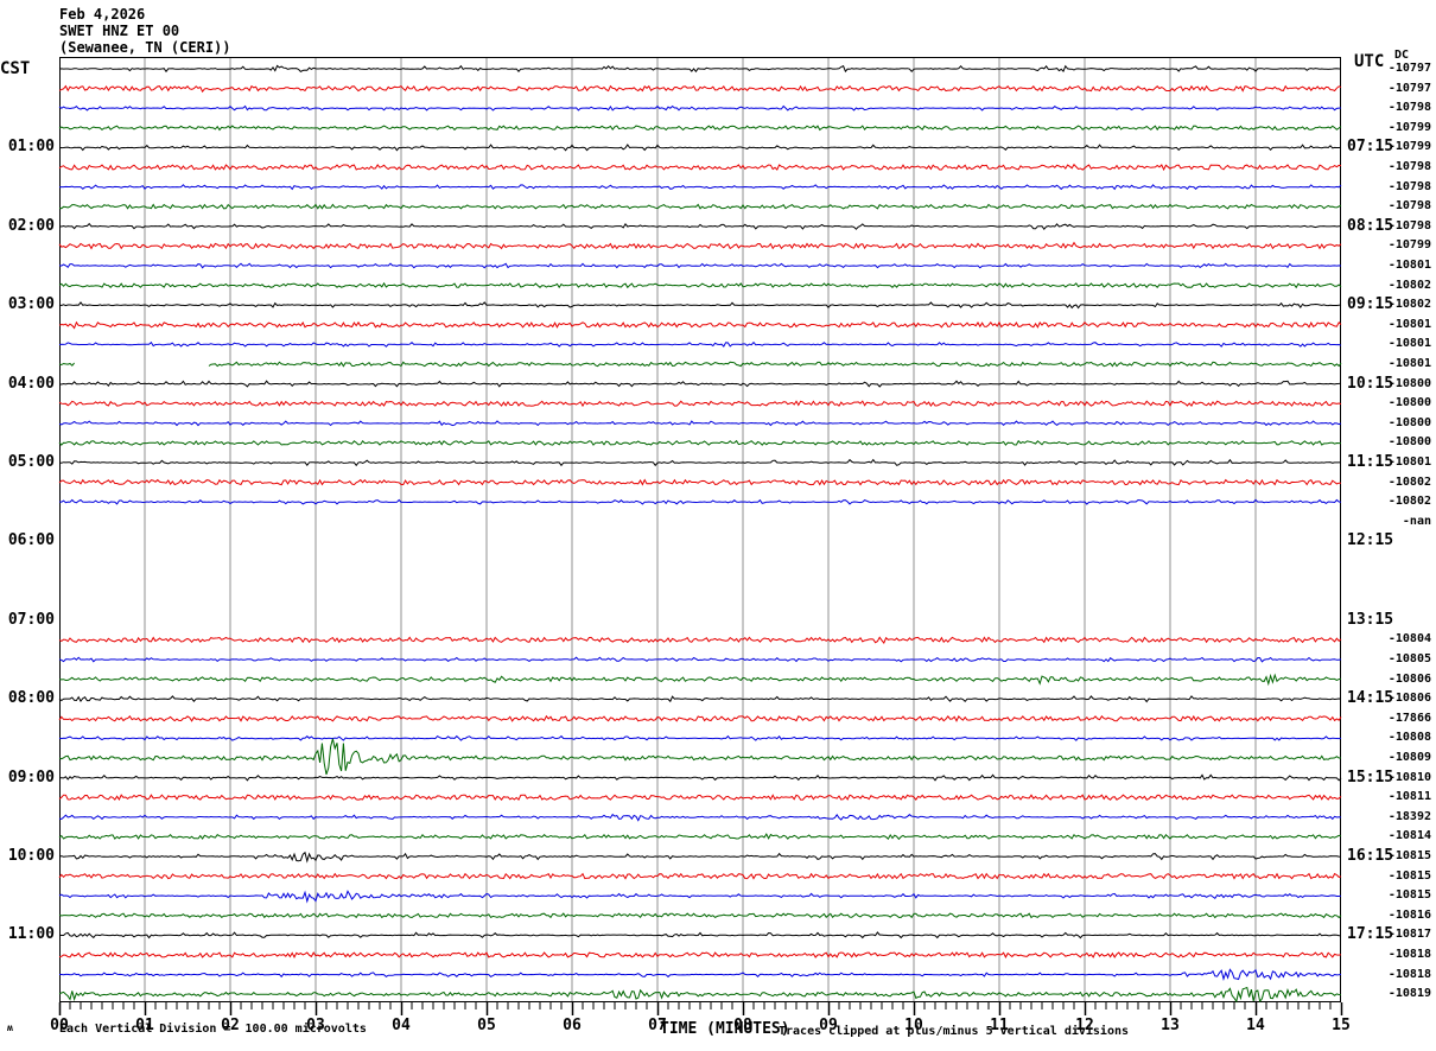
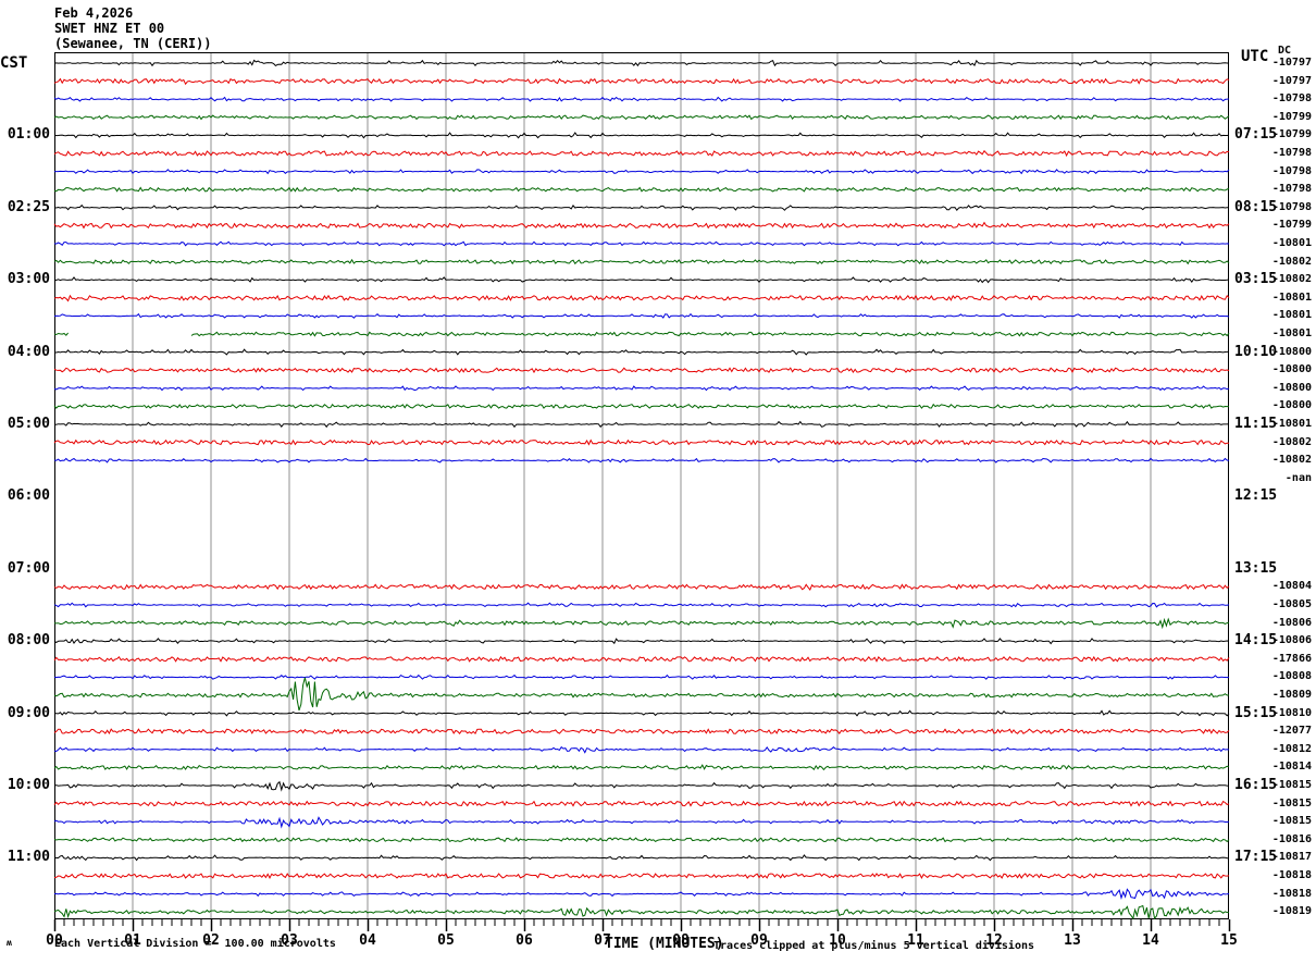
  Feb 4,2026
  SWET HNZ ET 00
  (Sewanee, TN (CERI))
  CST
  UTC
  DC
  01:00
- 02:00
+ 02:25
  03:00
  04:00
  05:00
  06:00
  07:00
  08:00
  09:00
  10:00
  11:00
  07:15
  08:15
- 09:15
+ 03:15
- 10:15
+ 10:10
  11:15
  12:15
  13:15
  14:15
  15:15
  16:15
  17:15
  -10797
  -10797
  -10798
  -10799
  -10799
  -10798
  -10798
  -10798
  -10798
  -10799
  -10801
  -10802
  -10802
  -10801
  -10801
  -10801
  -10800
  -10800
  -10800
  -10800
  -10801
  -10802
  -10802
  -nan
  -10804
  -10805
  -10806
  -10806
  -17866
  -10808
  -10809
  -10810
- -10811
+ -12077
- -18392
+ -10812
  -10814
  -10815
  -10815
  -10815
  -10816
  -10817
  -10818
  -10818
  -10819
  00
  01
  02
  03
  04
  05
  06
  07
  08
  09
  10
  11
  12
  13
  14
  15
  ʍ
  Each Vertical Division = 100.00 microvolts
  TIME (MINUTES)
  Traces clipped at plus/minus 5 vertical divisions
